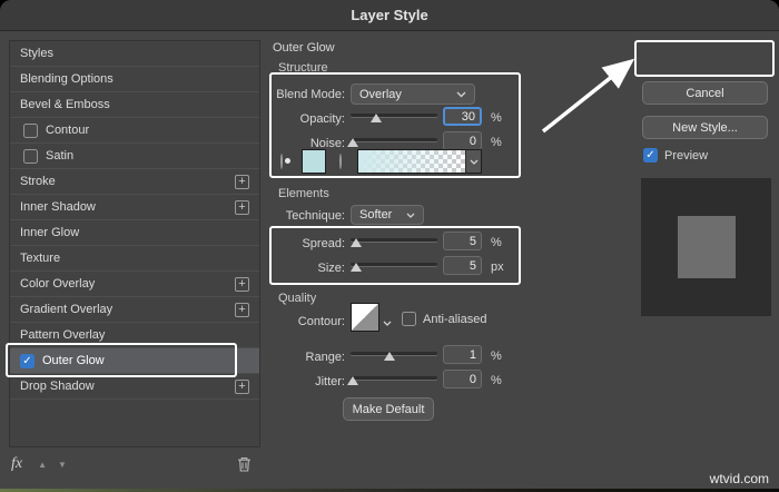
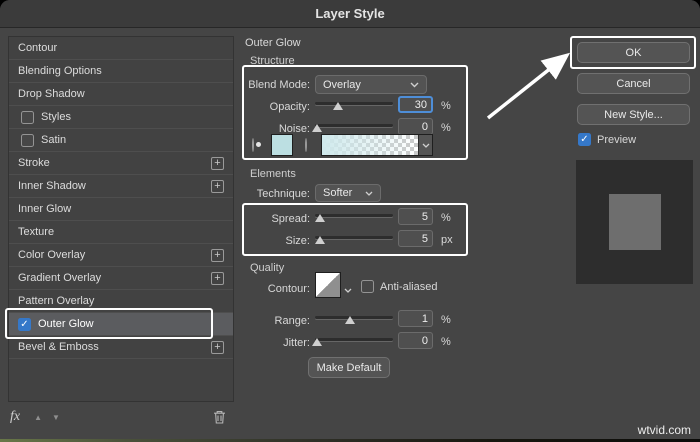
  Layer Style
- Styles
+ Contour
  Blending Options
- Bevel & Emboss
+ Drop Shadow
- Contour
+ Styles
  Satin
  Stroke
  +
  Inner Shadow
  +
  Inner Glow
  Texture
  Color Overlay
  +
  Gradient Overlay
  +
  Pattern Overlay
  ✓
  Outer Glow
- Drop Shadow
+ Bevel & Emboss
  +
  fx
  ▲
  ▼
  Outer Glow
  Structure
  Blend Mode:
  Overlay
  Opacity:
  30
  %
  Noise:
  0
  %
  Elements
  Technique:
  Softer
  Spread:
  5
  %
  Size:
  5
  px
  Quality
  Contour:
  Anti-aliased
  Range:
  1
  %
  Jitter:
  0
  %
  Make Default
+ OK
  Cancel
  New Style...
  ✓
  Preview
  wtvid.com
